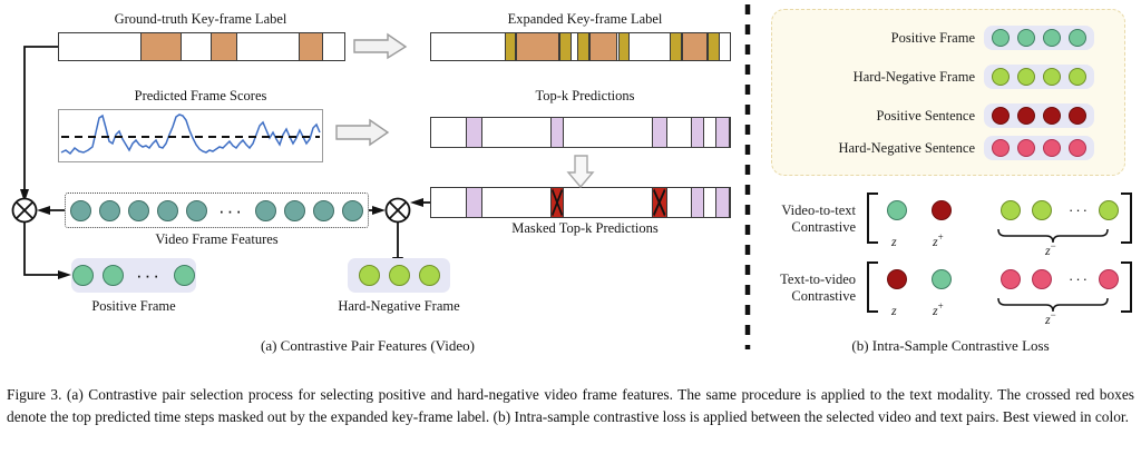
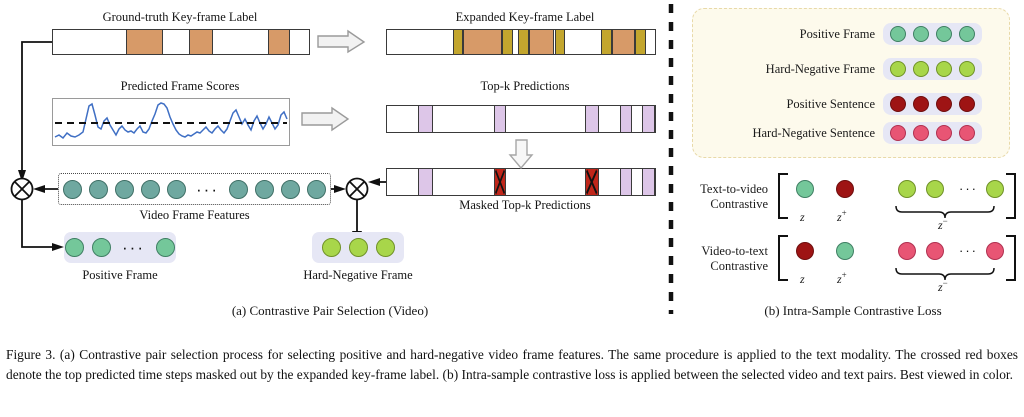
  Ground-truth Key-frame Label
  Predicted Frame Scores
  Expanded Key-frame Label
  Top-k Predictions
  Masked Top-k Predictions
  ···
  Video Frame Features
  ···
  Positive Frame
  Hard-Negative Frame
- (a) Contrastive Pair Features (Video)
+ (a) Contrastive Pair Selection (Video)
  Positive Frame
  Hard-Negative Frame
  Positive Sentence
  Hard-Negative Sentence
- Video-to-text
+ Text-to-video
  Contrastive
  ···
  z
  z+
  z−
- Text-to-video
+ Video-to-text
  Contrastive
  ···
  z
  z+
  z−
  (b) Intra-Sample Contrastive Loss
  Figure 3. (a) Contrastive pair selection process for selecting positive and hard-negative video frame features. The same procedure is applied to the text modality. The crossed red boxes denote the top predicted time steps masked out by the expanded key-frame label. (b) Intra-sample contrastive loss is applied between the selected video and text pairs. Best viewed in color.
